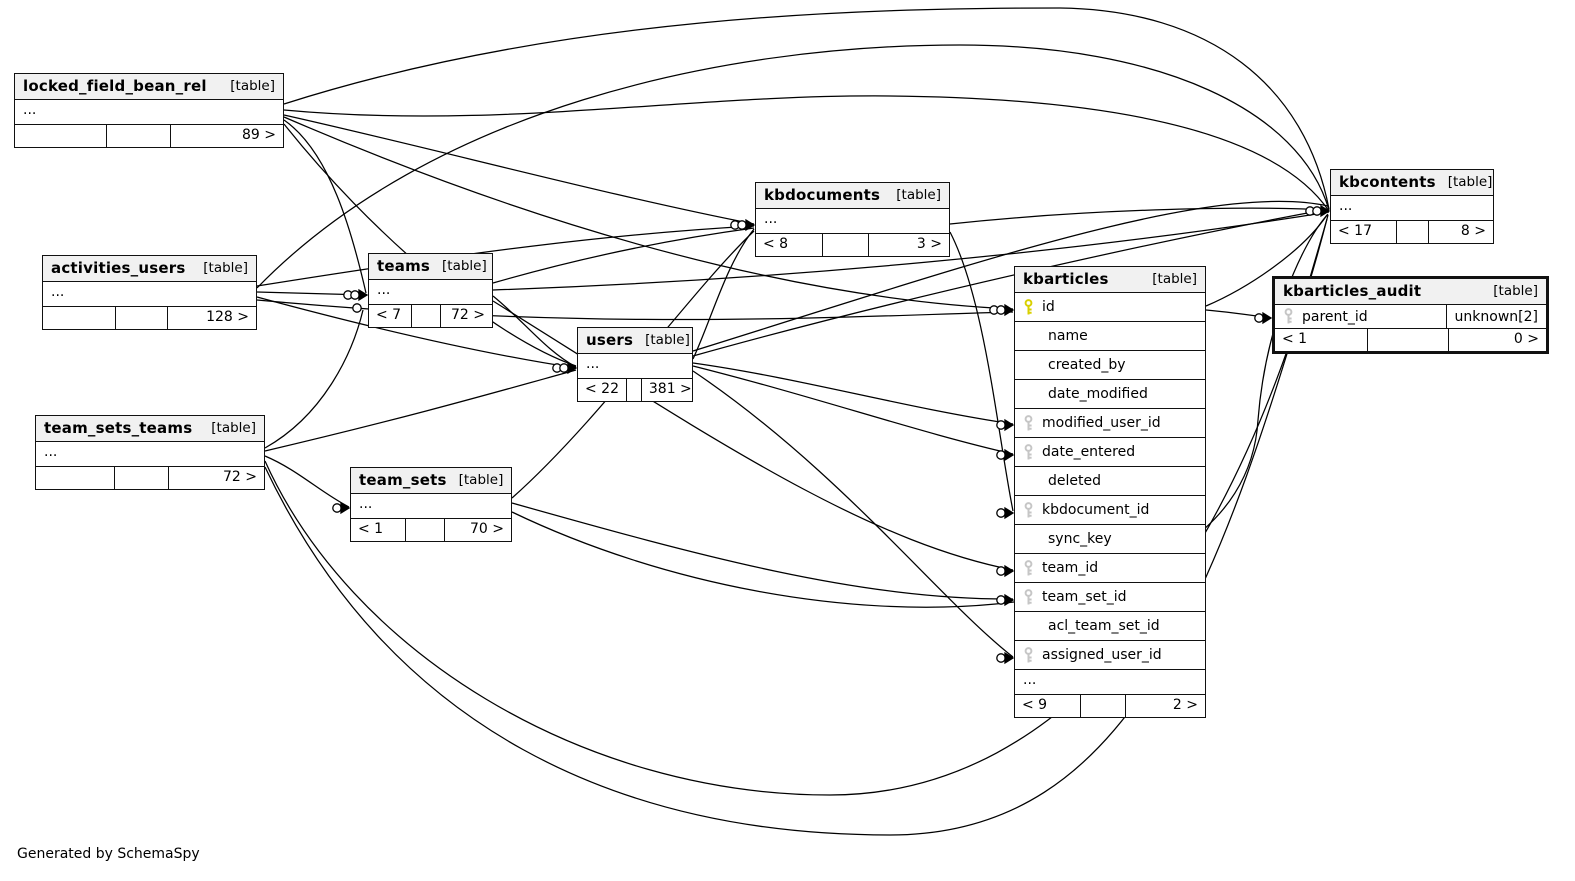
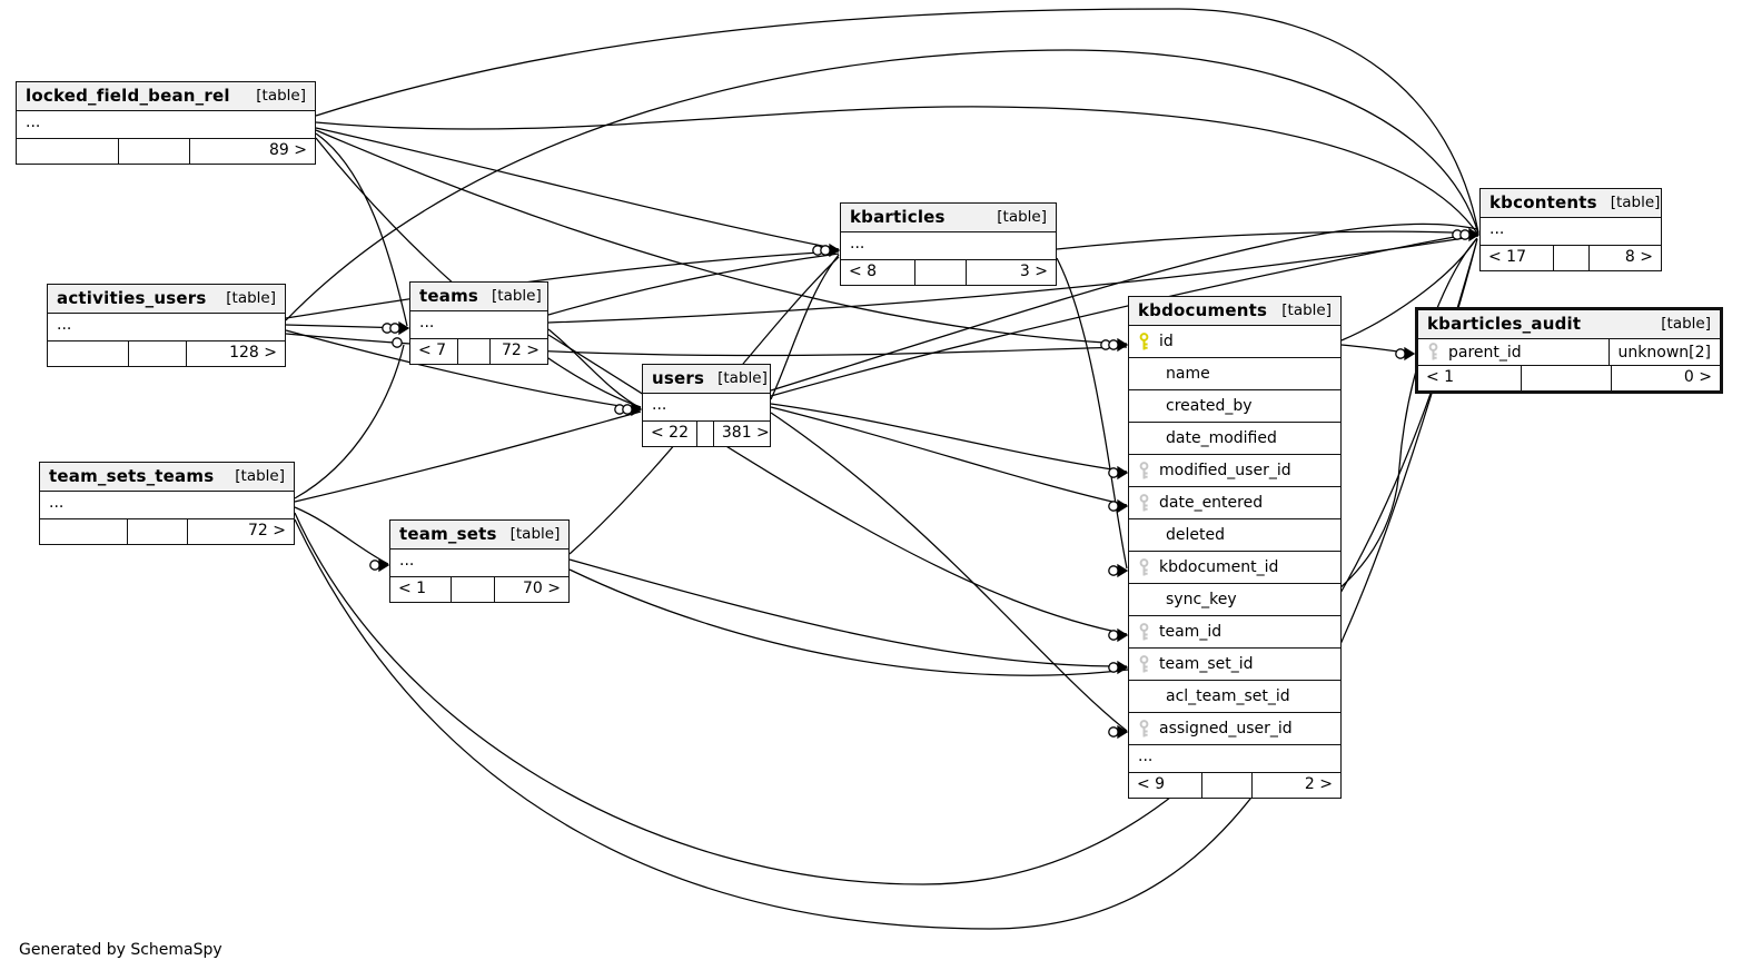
  locked_field_bean_rel
  [table]
  ...
  89 >
  activities_users
  [table]
  ...
  128 >
  teams
  [table]
  ...
  < 7
  72 >
- kbdocuments
+ kbarticles
  [table]
  ...
  < 8
  3 >
  users
  [table]
  ...
  < 22
  381 >
  team_sets_teams
  [table]
  ...
  72 >
  team_sets
  [table]
  ...
  < 1
  70 >
- kbarticles
+ kbdocuments
  [table]
  id
  name
  created_by
  date_modified
  modified_user_id
  date_entered
  deleted
  kbdocument_id
  sync_key
  team_id
  team_set_id
  acl_team_set_id
  assigned_user_id
  ...
  < 9
  2 >
  kbcontents
  [table]
  ...
  < 17
  8 >
  kbarticles_audit
  [table]
  parent_id
  unknown[2]
  < 1
  0 >
  Generated by SchemaSpy
